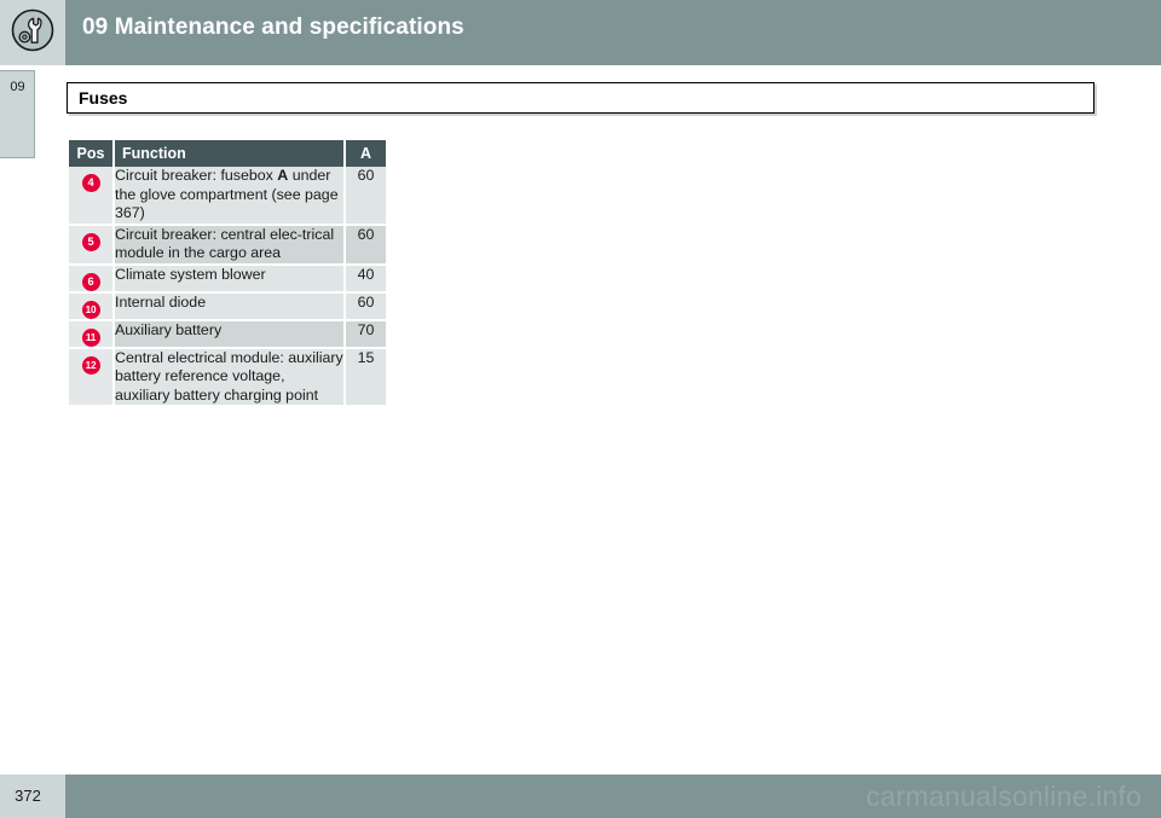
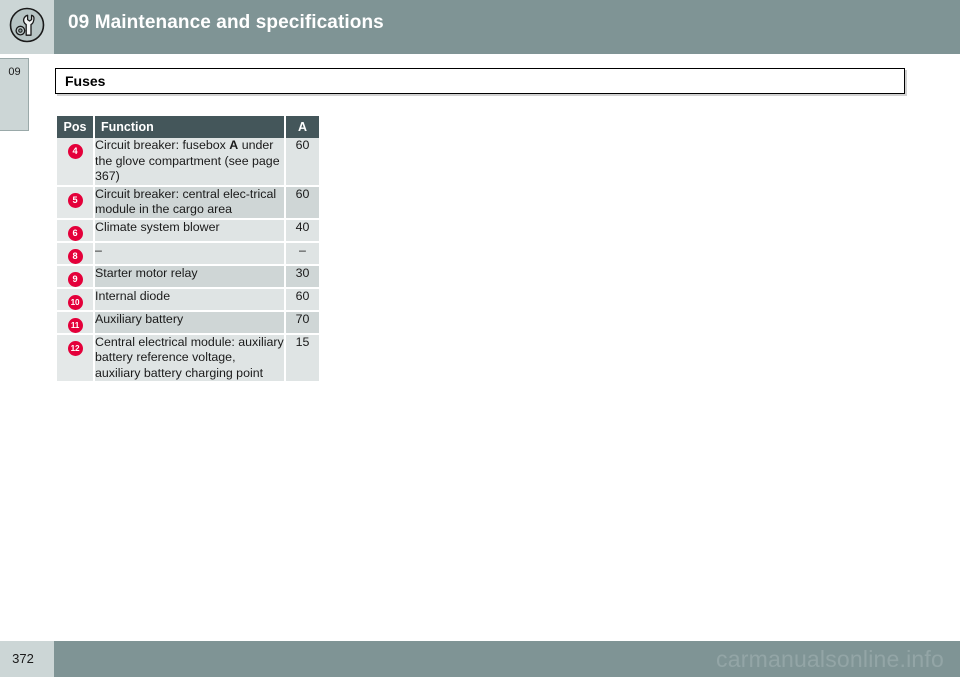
  09 Maintenance and specifications
  09
  Fuses
  Pos	Function	A
  4	Circuit breaker: fusebox A under the glove compartment (see page 367)	60
  5	Circuit breaker: central elec-trical module in the cargo area	60
  6	Climate system blower	40
+ 8	–	–
+ 9	Starter motor relay	30
  10	Internal diode	60
  11	Auxiliary battery	70
  12	Central electrical module: auxiliary battery reference voltage, auxiliary battery charging point	15
  372
